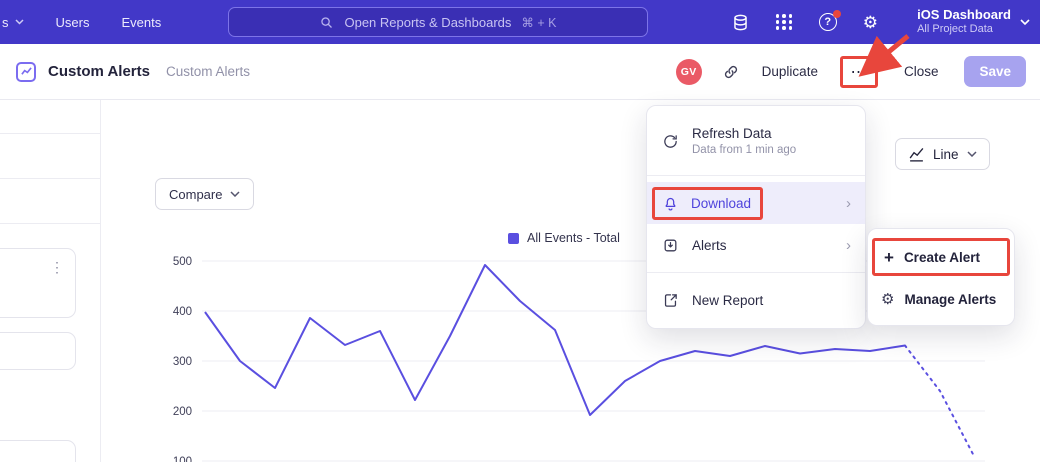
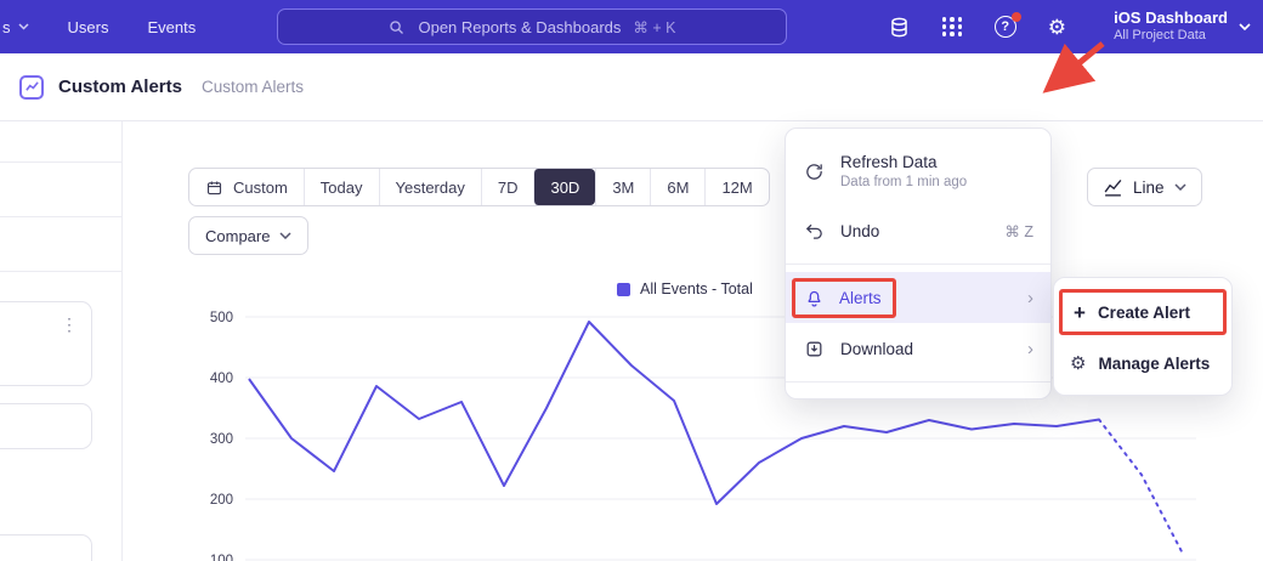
  s
  Users
  Events
  Open Reports & Dashboards
  ⌘ + K
  ?
  ⚙
  iOS Dashboard
  All Project Data
  Custom Alerts
  Custom Alerts
- GV
- Duplicate
- ⋯
- Close
- Save
  ⋮
  500
  400
  300
  200
+ Custom
+ Today
+ Yesterday
+ 7D
+ 30D
+ 3M
+ 6M
+ 12M
  Compare
  Line
  All Events - Total
  Refresh Data
  Data from 1 min ago
+ Undo
+ ⌘ Z
- Download
+ Alerts
  ›
- Alerts
+ Download
  ›
- New Report
  +
  Create Alert
  ⚙
  Manage Alerts
